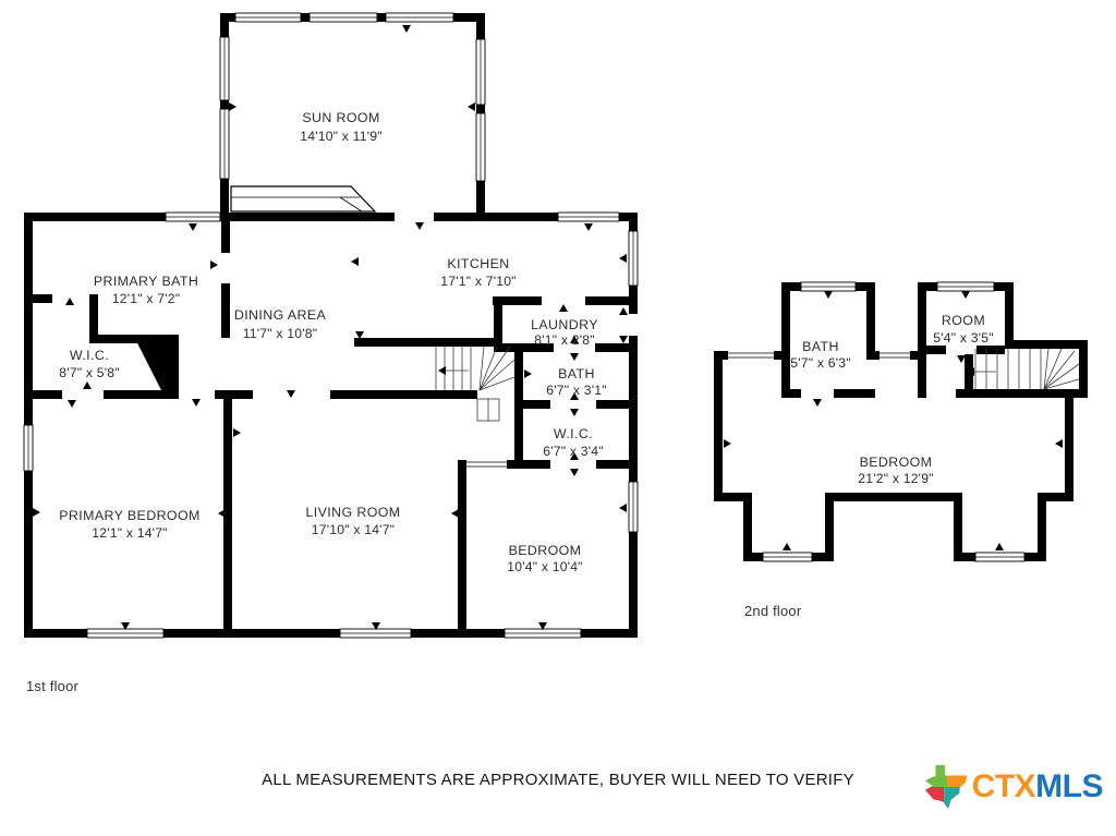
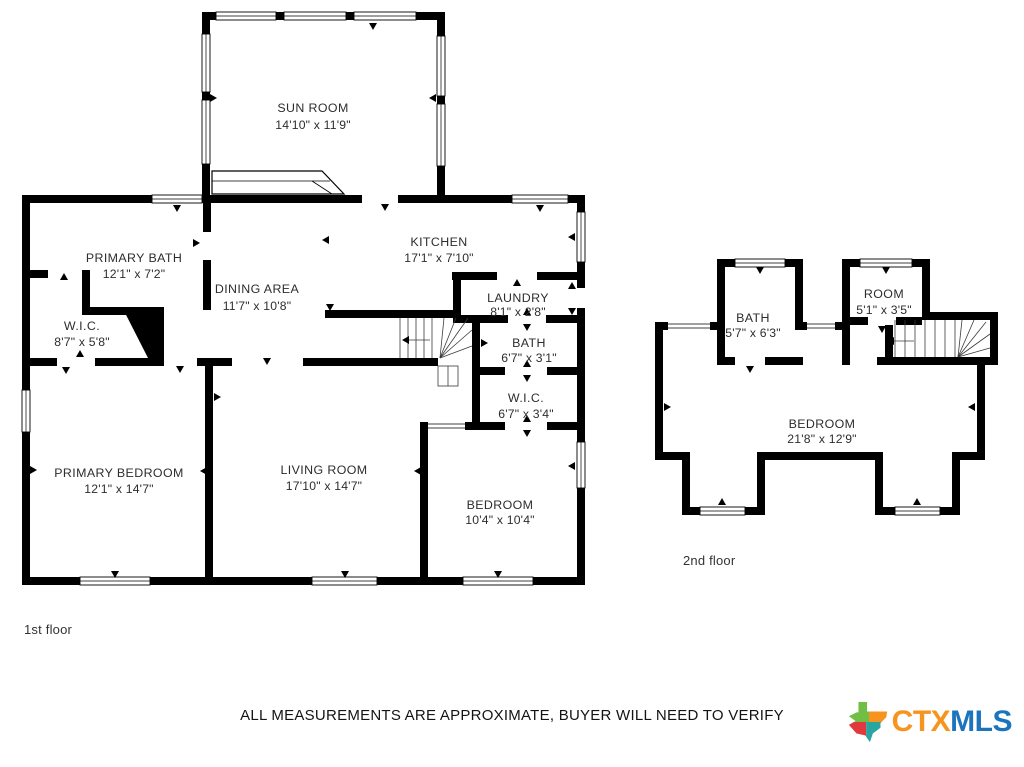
  SUN ROOM
  14'10" x 11'9"
  PRIMARY BATH
  12'1" x 7'2"
  KITCHEN
  17'1" x 7'10"
  DINING AREA
  11'7" x 10'8"
  LAUNDRY
  8'1" x 2'8"
  W.I.C.
  8'7" x 5'8"
  BATH
  6'7" x 3'1"
  W.I.C.
  6'7" x 3'4"
  PRIMARY BEDROOM
  12'1" x 14'7"
  LIVING ROOM
  17'10" x 14'7"
  BEDROOM
  10'4" x 10'4"
  BATH
  5'7" x 6'3"
  ROOM
- 5'4" x 3'5"
+ 5'1" x 3'5"
  BEDROOM
- 21'2" x 12'9"
+ 21'8" x 12'9"
  1st floor
  2nd floor
  ALL MEASUREMENTS ARE APPROXIMATE, BUYER WILL NEED TO VERIFY
  CTX
  MLS
